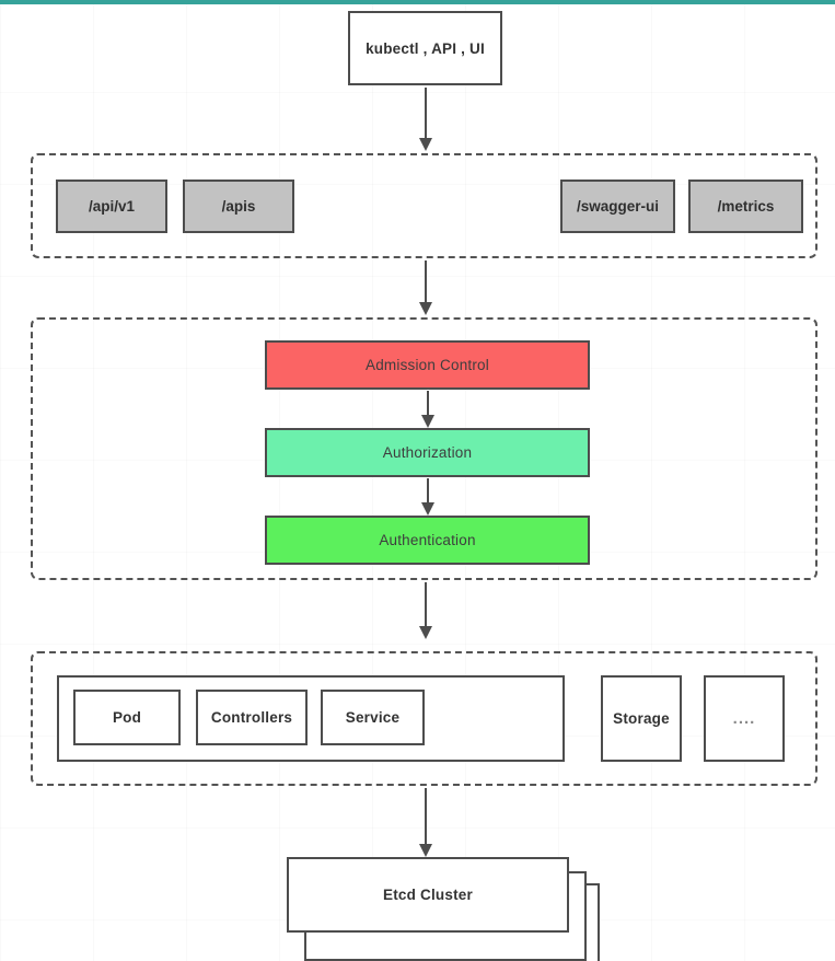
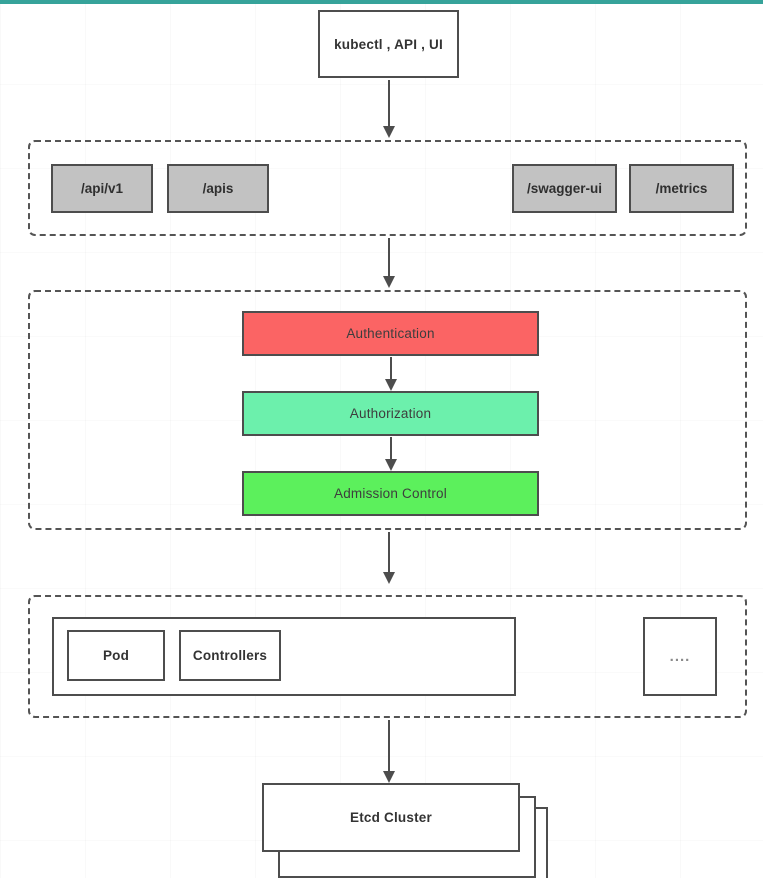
  kubectl , API , UI
  /api/v1
  /apis
  /swagger-ui
  /metrics
- Admission Control
+ Authentication
  Authorization
- Authentication
+ Admission Control
  Pod
  Controllers
- Service
- Storage
  ....
  Etcd Cluster
